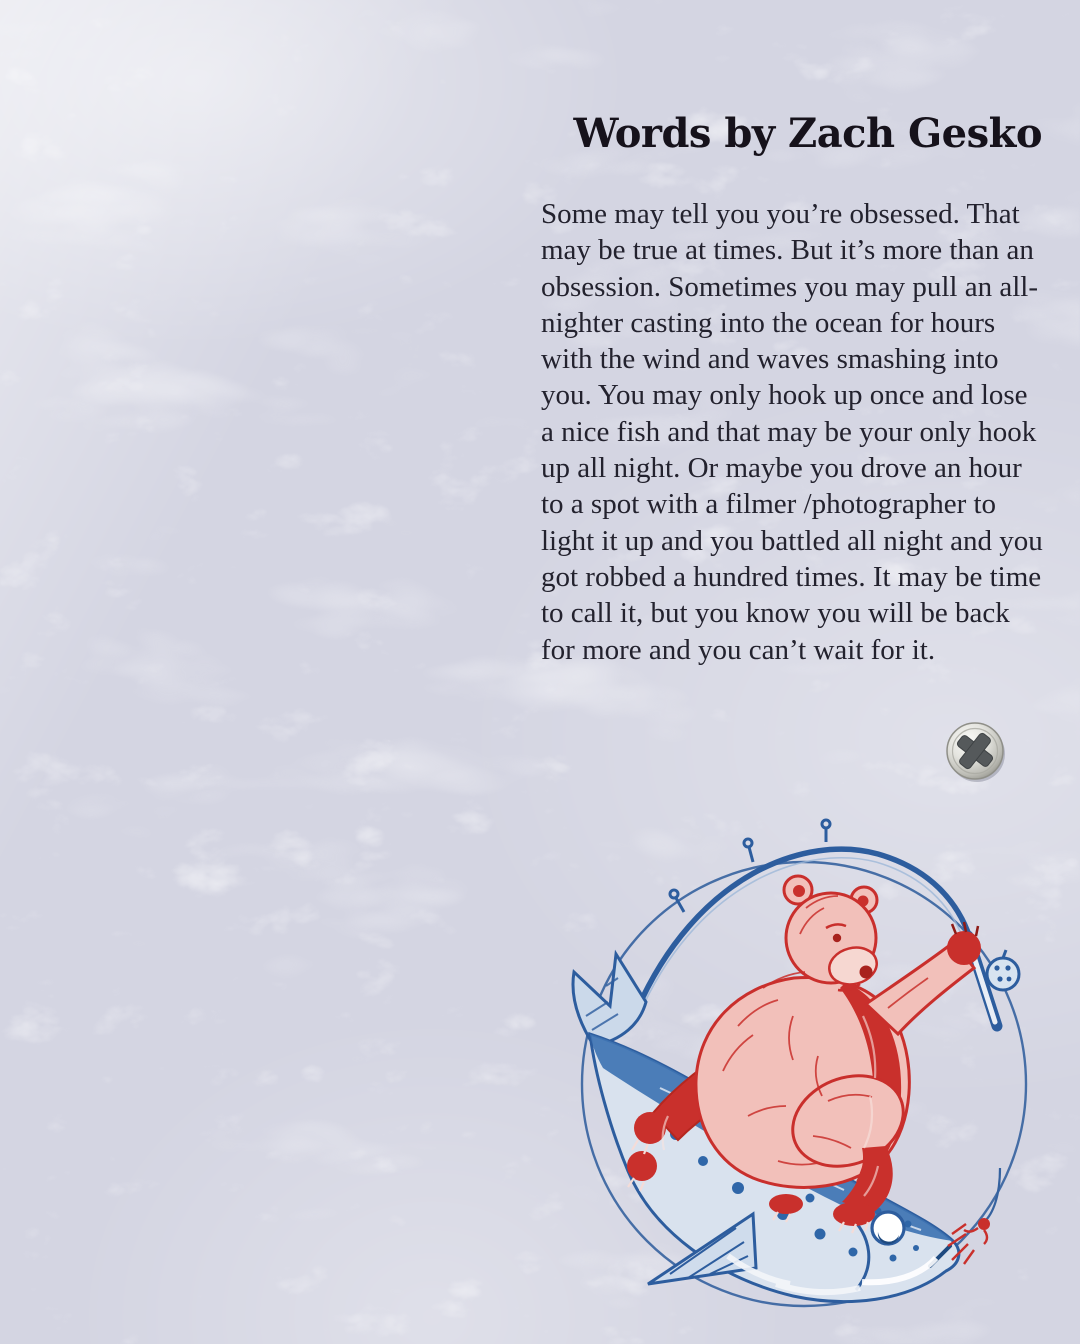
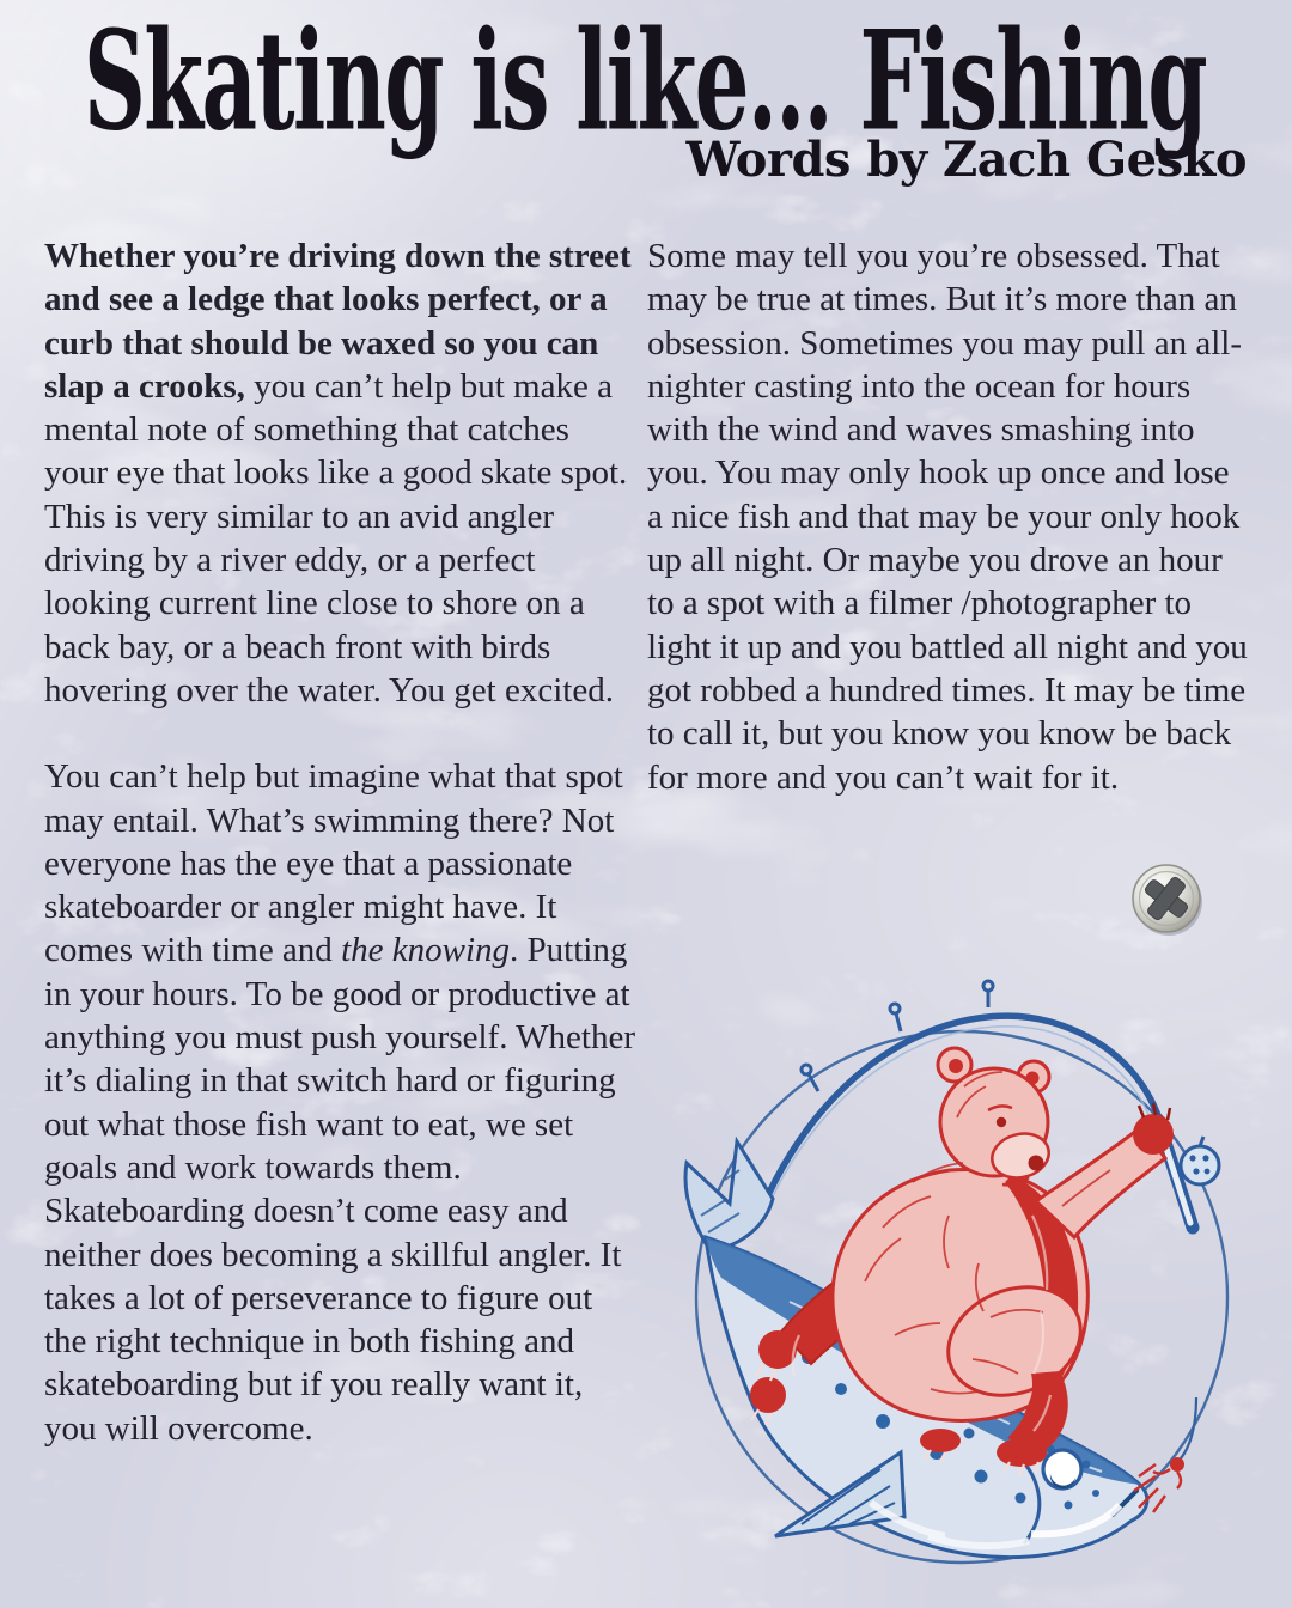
+ Skating is like... Fishing
  Words by Zach Gesko
+ Whether you’re driving down the street and see a ledge that looks perfect, or a curb that should be waxed so you can slap a crooks, you can’t help but make a mental note of something that catches your eye that looks like a good skate spot. This is very similar to an avid angler driving by a river eddy, or a perfect looking current line close to shore on a back bay, or a beach front with birds hovering over the water. You get excited.
+ You can’t help but imagine what that spot may entail. What’s swimming there? Not everyone has the eye that a passionate skateboarder or angler might have. It comes with time and the knowing. Putting in your hours. To be good or productive at anything you must push yourself. Whether it’s dialing in that switch hard or figuring out what those fish want to eat, we set goals and work towards them. Skateboarding doesn’t come easy and neither does becoming a skillful angler. It takes a lot of perseverance to figure out the right technique in both fishing and skateboarding but if you really want it, you will overcome.
- Some may tell you you’re obsessed. That may be true at times. But it’s more than an obsession. Sometimes you may pull an all-nighter casting into the ocean for hours with the wind and waves smashing into you. You may only hook up once and lose a nice fish and that may be your only hook up all night. Or maybe you drove an hour to a spot with a filmer /photographer to light it up and you battled all night and you got robbed a hundred times. It may be time to call it, but you know you will be back for more and you can’t wait for it.
+ Some may tell you you’re obsessed. That may be true at times. But it’s more than an obsession. Sometimes you may pull an all-nighter casting into the ocean for hours with the wind and waves smashing into you. You may only hook up once and lose a nice fish and that may be your only hook up all night. Or maybe you drove an hour to a spot with a filmer /photographer to light it up and you battled all night and you got robbed a hundred times. It may be time to call it, but you know you know be back for more and you can’t wait for it.
